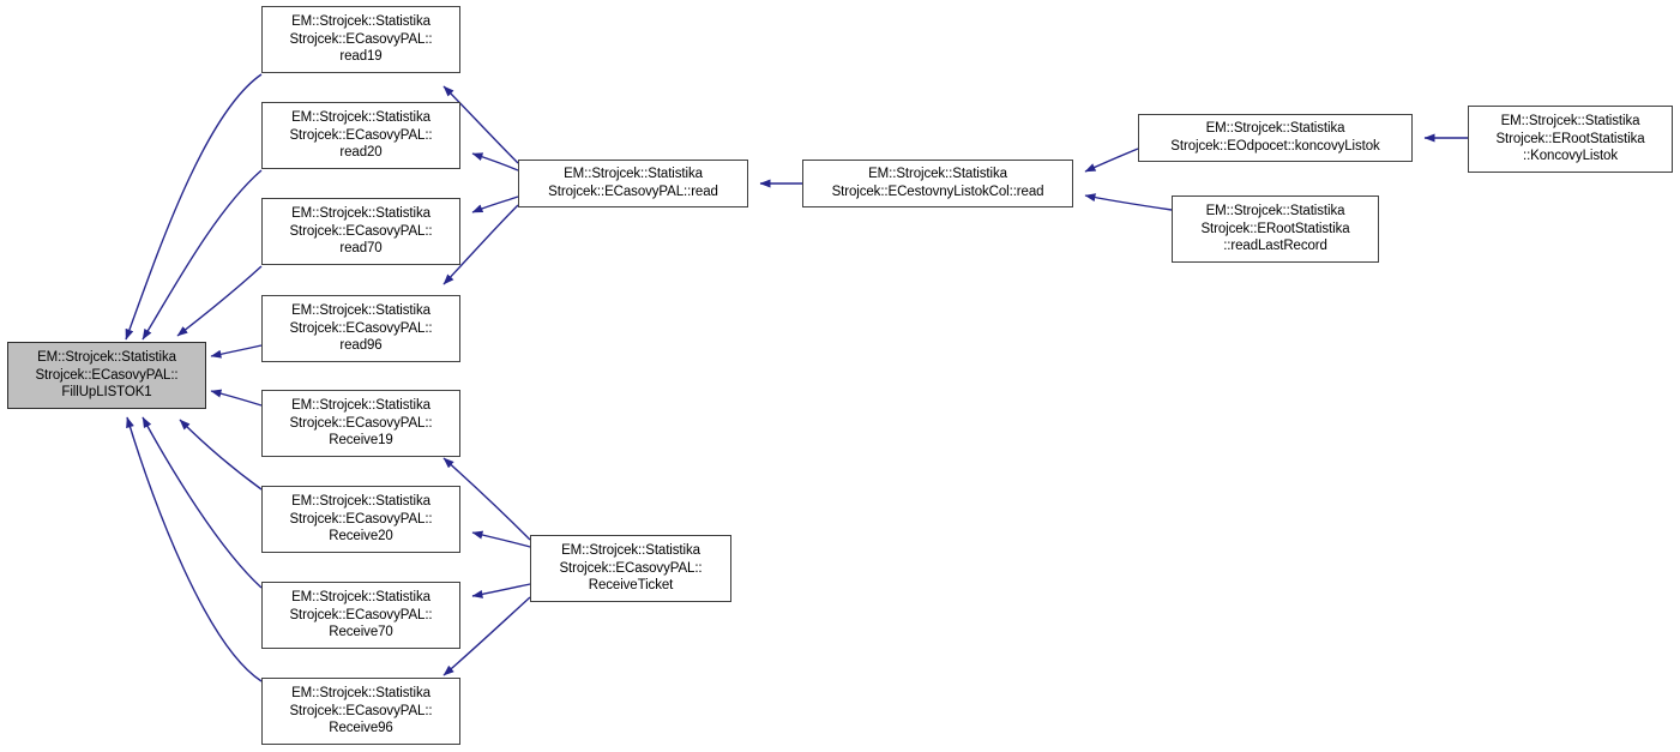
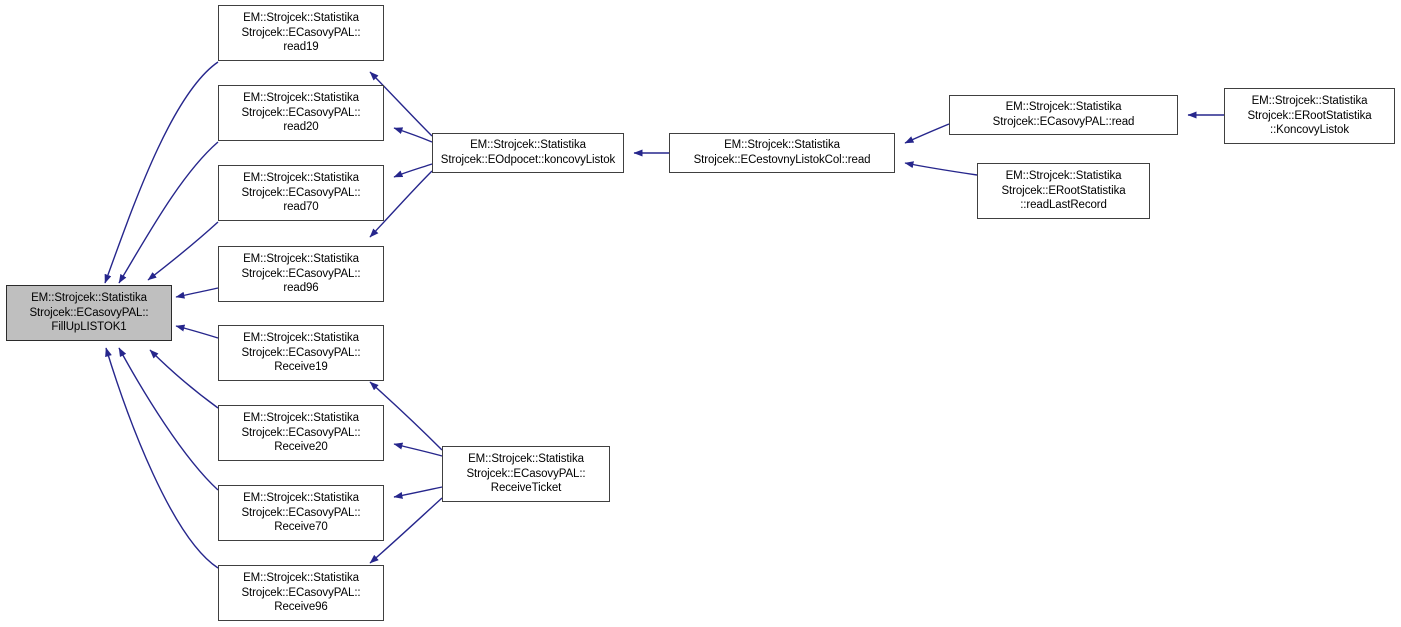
  EM::Strojcek::Statistika
  Strojcek::ECasovyPAL::
  read19
  EM::Strojcek::Statistika
  Strojcek::ECasovyPAL::
  read20
  EM::Strojcek::Statistika
  Strojcek::ECasovyPAL::
  read70
  EM::Strojcek::Statistika
  Strojcek::ECasovyPAL::
  read96
  EM::Strojcek::Statistika
  Strojcek::ECasovyPAL::
  FillUpLISTOK1
  EM::Strojcek::Statistika
  Strojcek::ECasovyPAL::
  Receive19
  EM::Strojcek::Statistika
  Strojcek::ECasovyPAL::
  Receive20
  EM::Strojcek::Statistika
  Strojcek::ECasovyPAL::
  Receive70
  EM::Strojcek::Statistika
  Strojcek::ECasovyPAL::
  Receive96
  EM::Strojcek::Statistika
- Strojcek::ECasovyPAL::read
+ Strojcek::EOdpocet::koncovyListok
  EM::Strojcek::Statistika
  Strojcek::ECasovyPAL::
  ReceiveTicket
  EM::Strojcek::Statistika
  Strojcek::ECestovnyListokCol::read
  EM::Strojcek::Statistika
- Strojcek::EOdpocet::koncovyListok
+ Strojcek::ECasovyPAL::read
  EM::Strojcek::Statistika
  Strojcek::ERootStatistika
  ::readLastRecord
  EM::Strojcek::Statistika
  Strojcek::ERootStatistika
  ::KoncovyListok
